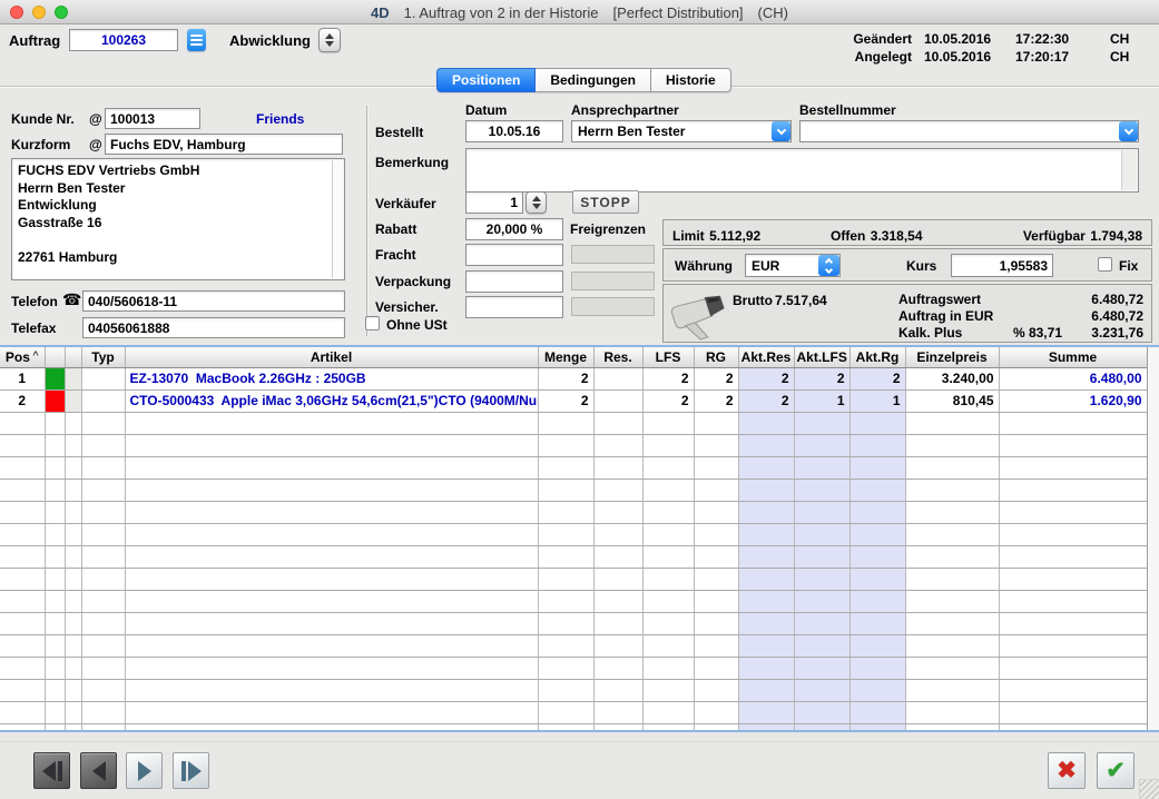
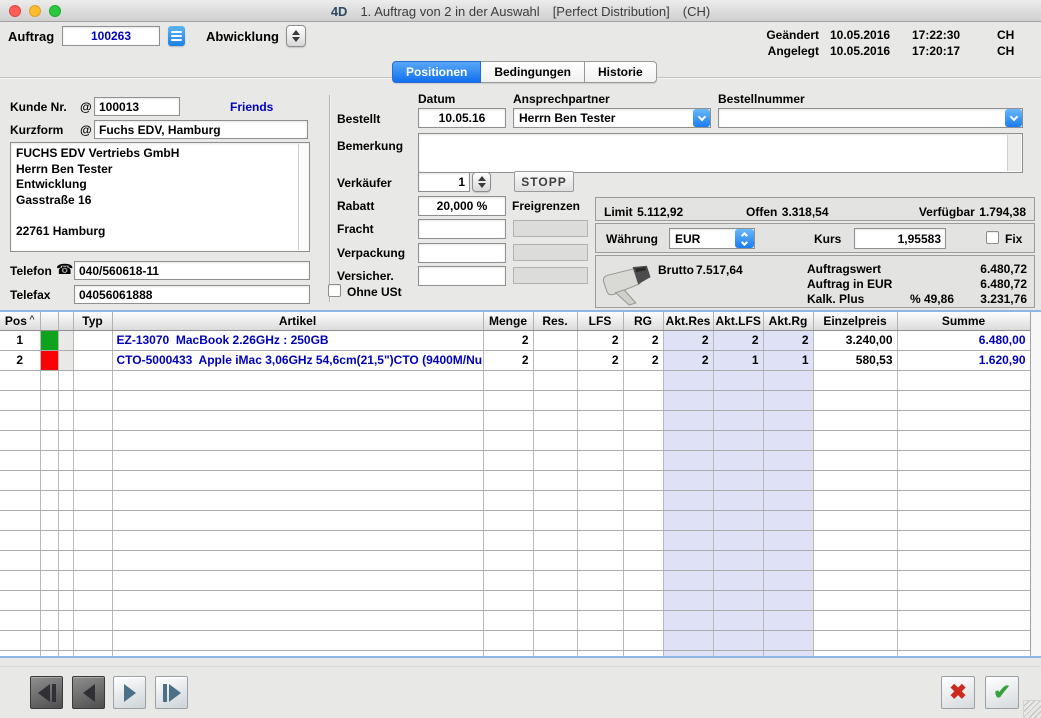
  4D
- 1. Auftrag von 2 in der Historie
+ 1. Auftrag von 2 in der Auswahl
  [Perfect Distribution]
  (CH)
  Auftrag
  100263
  Abwicklung
  Geändert
  10.05.2016
  17:22:30
  CH
  Angelegt
  10.05.2016
  17:20:17
  CH
  Positionen
  Bedingungen
  Historie
  Kunde Nr.
  @
  100013
  Friends
  Kurzform
  @
  Fuchs EDV, Hamburg
  FUCHS EDV Vertriebs GmbH
  Herrn Ben Tester
  Entwicklung
  Gasstraße 16
  22761 Hamburg
  Telefon
  ☎
  040/560618-11
  Telefax
  04056061888
  Datum
  Ansprechpartner
  Bestellnummer
  Bestellt
  10.05.16
  Herrn Ben Tester
  Bemerkung
  Verkäufer
  1
  STOPP
  Rabatt
  20,000 %
  Freigrenzen
  Fracht
  Verpackung
  Versicher.
  Ohne USt
  Limit 5.112,92
  Offen 3.318,54
  Verfügbar 1.794,38
  Währung
  EUR
  Kurs
  1,95583
  Fix
  Brutto
  7.517,64
  Auftragswert
  6.480,72
  Auftrag in EUR
  6.480,72
  Kalk. Plus
- % 83,71
+ % 49,86
  3.231,76
  Pos ^			Typ	Artikel	Menge	Res.	LFS	RG	Akt.Res	Akt.LFS	Akt.Rg	Einzelpreis	Summe
  1				EZ-13070 MacBook 2.26GHz : 250GB	2		2	2	2	2	2	3.240,00	6.480,00
- 2				CTO-5000433 Apple iMac 3,06GHz 54,6cm(21,5")CTO (9400M/Nu	2		2	2	2	1	1	810,45	1.620,90
+ 2				CTO-5000433 Apple iMac 3,06GHz 54,6cm(21,5")CTO (9400M/Nu	2		2	2	2	1	1	580,53	1.620,90
  ✖
  ✔
